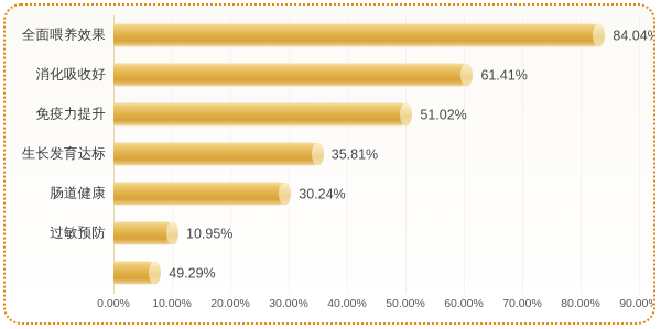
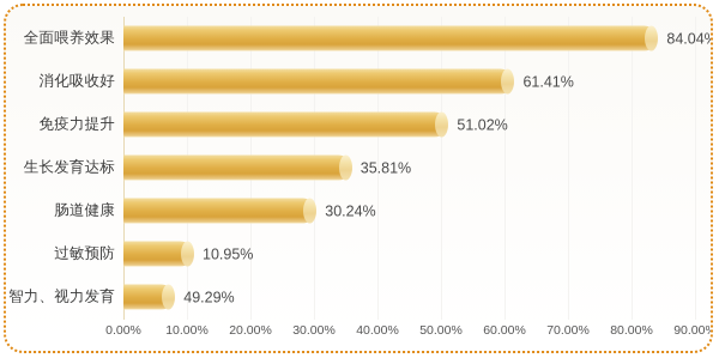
  全面喂养效果
  84.04
  消化吸收好
  61.41%
  免疫力提升
  51.02%
  生长发育达标
  35.81%
  肠道健康
  30.24%
  过敏预防
  10.95%
+ 智力、视力发育
  49.29%
  0.00%
  10.00%
  20.00%
  30.00%
  40.00%
  50.00%
  60.00%
  70.00%
  80.00%
  90.00
